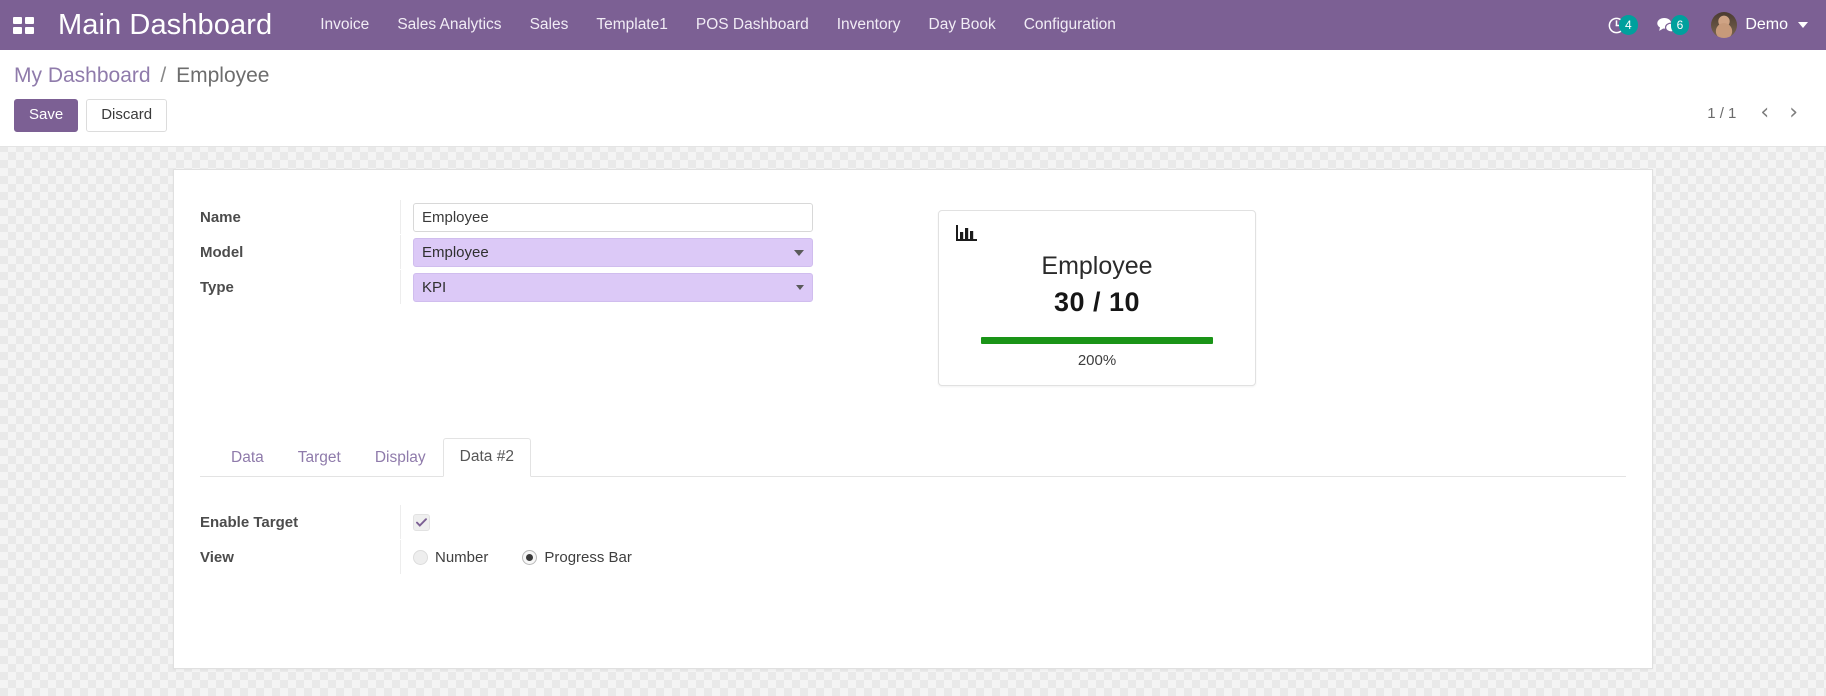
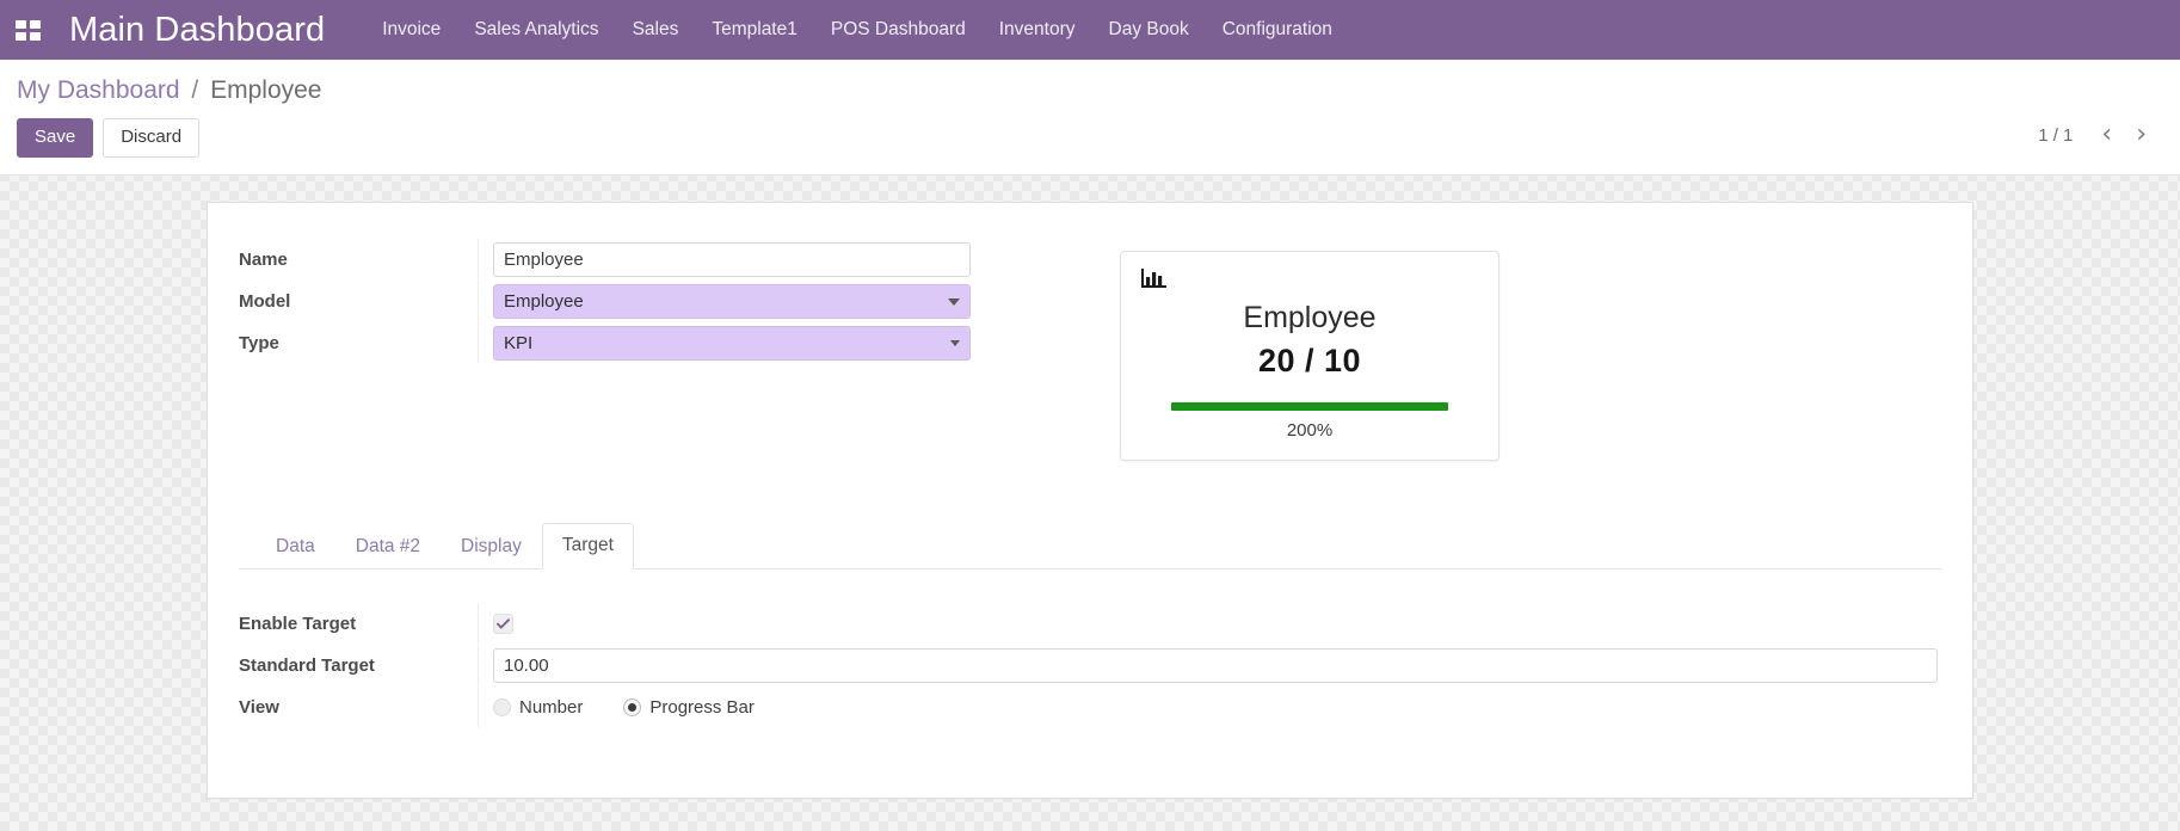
  Main Dashboard
  Invoice
  Sales Analytics
  Sales
  Template1
  POS Dashboard
  Inventory
  Day Book
  Configuration
- 4
- 6
- Demo
  My Dashboard / Employee
  Save
  Discard
  1 / 1
  ‹
  ›
  Name
  Employee
  Model
  Employee
  Type
  KPI
  Employee
- 30 / 10
+ 20 / 10
  200%
  Data
- Target
+ Data #2
  Display
- Data #2
+ Target
  Enable Target
+ Standard Target
+ 10.00
  View
  Number
  Progress Bar
